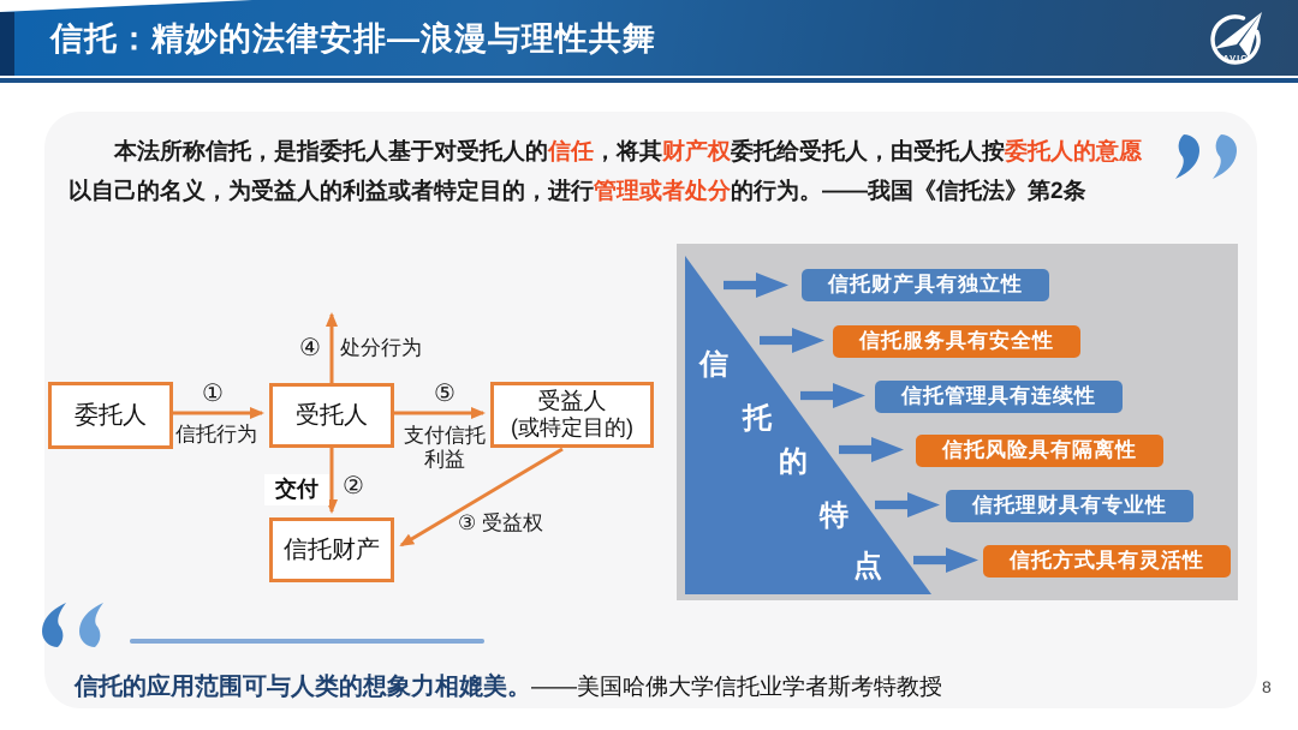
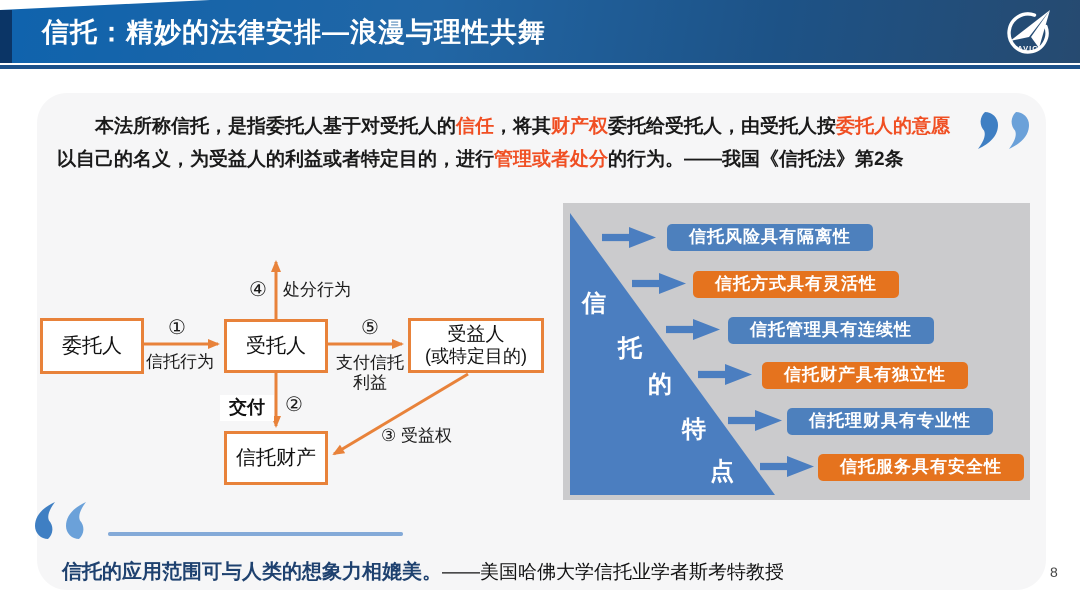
  信托：精妙的法律安排—浪漫与理性共舞
  AVIC
  本法所称信托，是指委托人基于对受托人的信任，将其财产权委托给受托人，由受托人按委托人的意愿
  以自己的名义，为受益人的利益或者特定目的，进行管理或者处分的行为。——我国《信托法》第2条
  委托人
  受托人
  受益人
  (或特定目的)
  信托财产
  ①
  信托行为
  ④
  处分行为
  ⑤
  支付信托
  利益
  ②
  交付
  ③ 受益权
  信
  托
  的
  特
  点
- 信托财产具有独立性
+ 信托风险具有隔离性
- 信托服务具有安全性
+ 信托方式具有灵活性
  信托管理具有连续性
- 信托风险具有隔离性
+ 信托财产具有独立性
  信托理财具有专业性
- 信托方式具有灵活性
+ 信托服务具有安全性
  信托的应用范围可与人类的想象力相媲美。——美国哈佛大学信托业学者斯考特教授
  8
